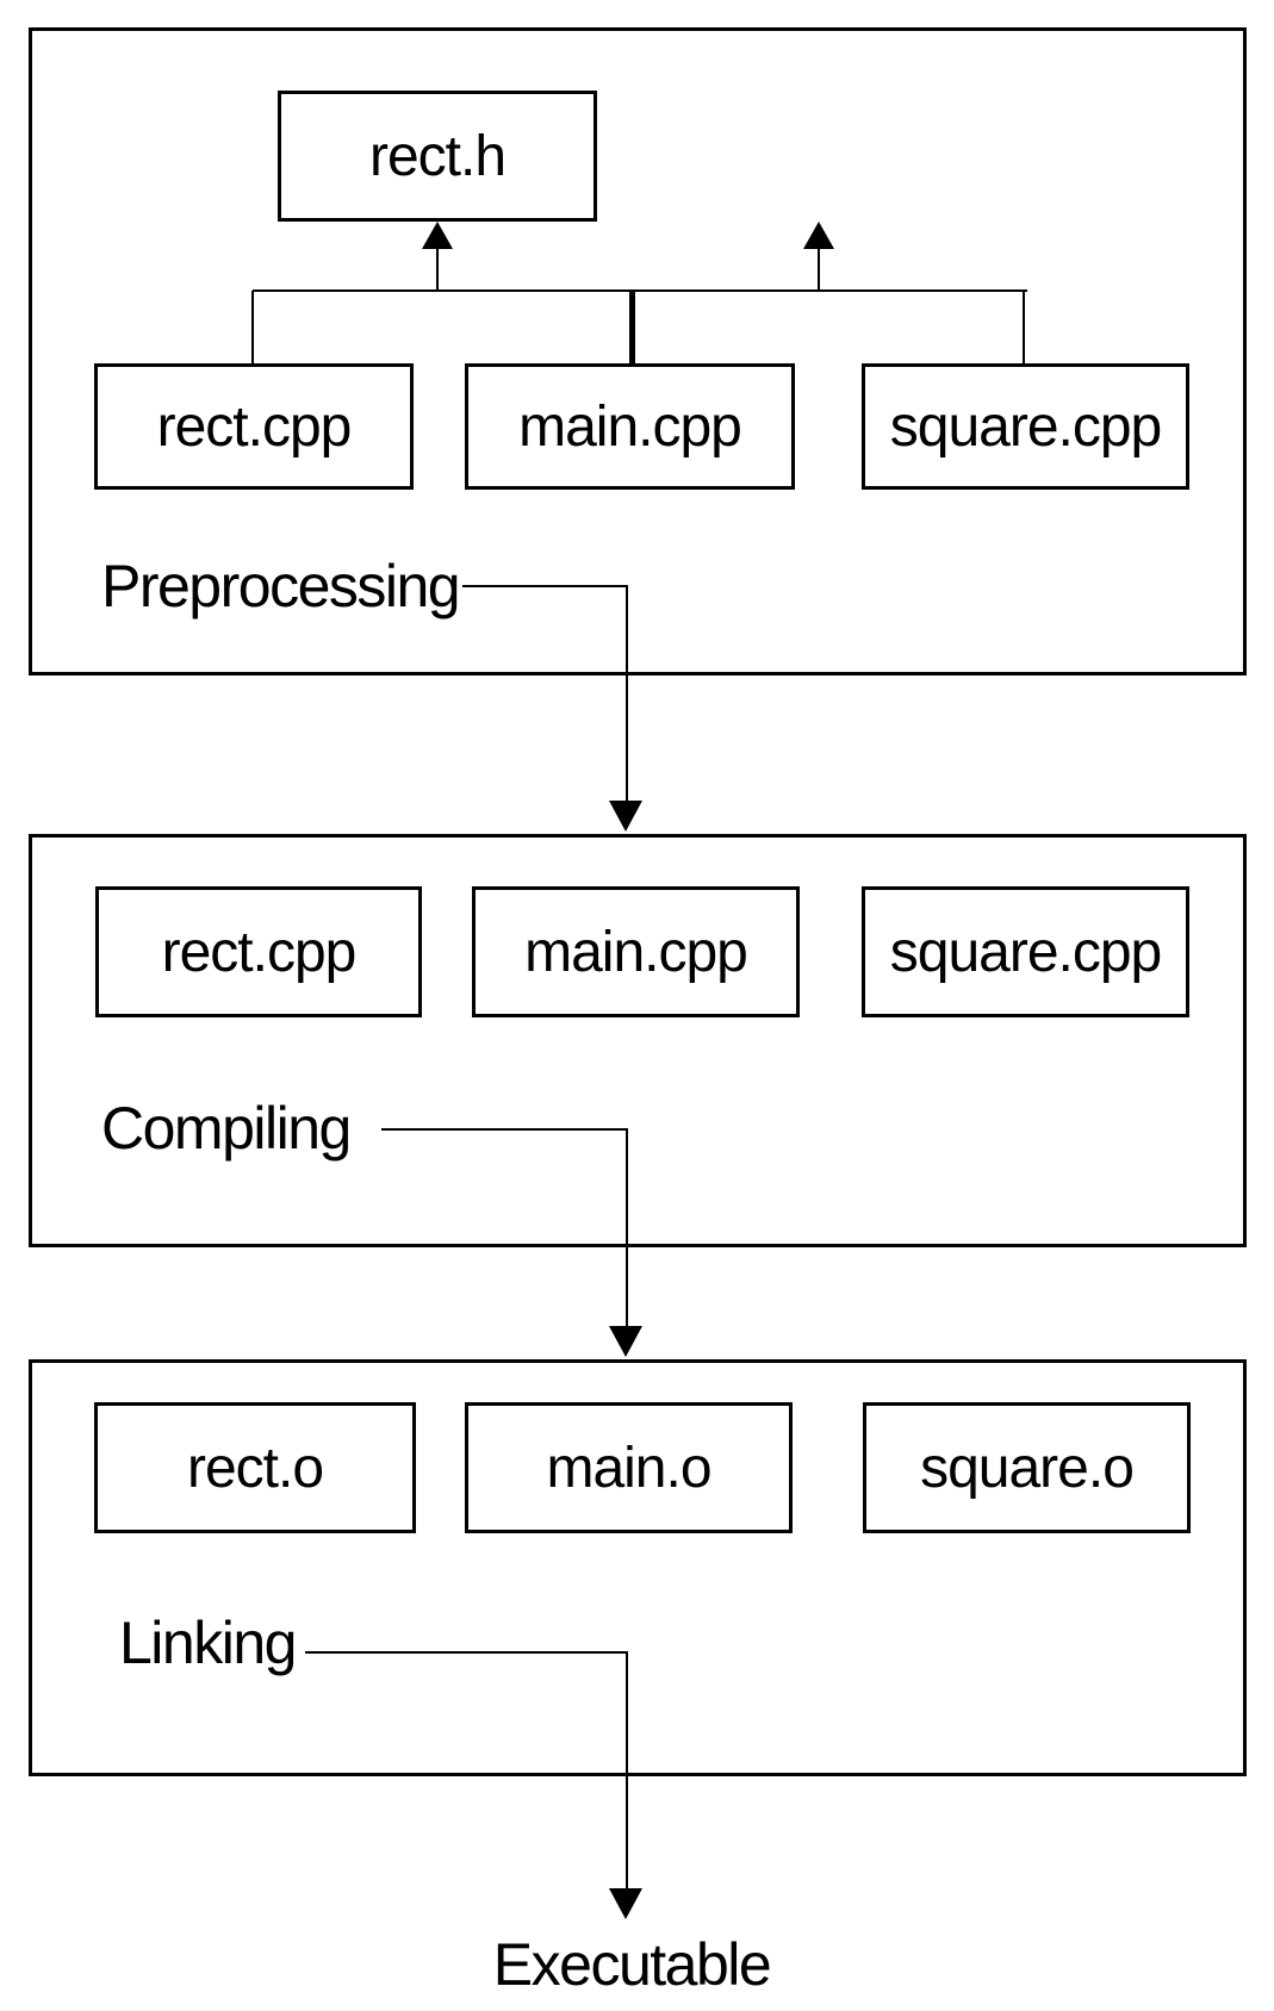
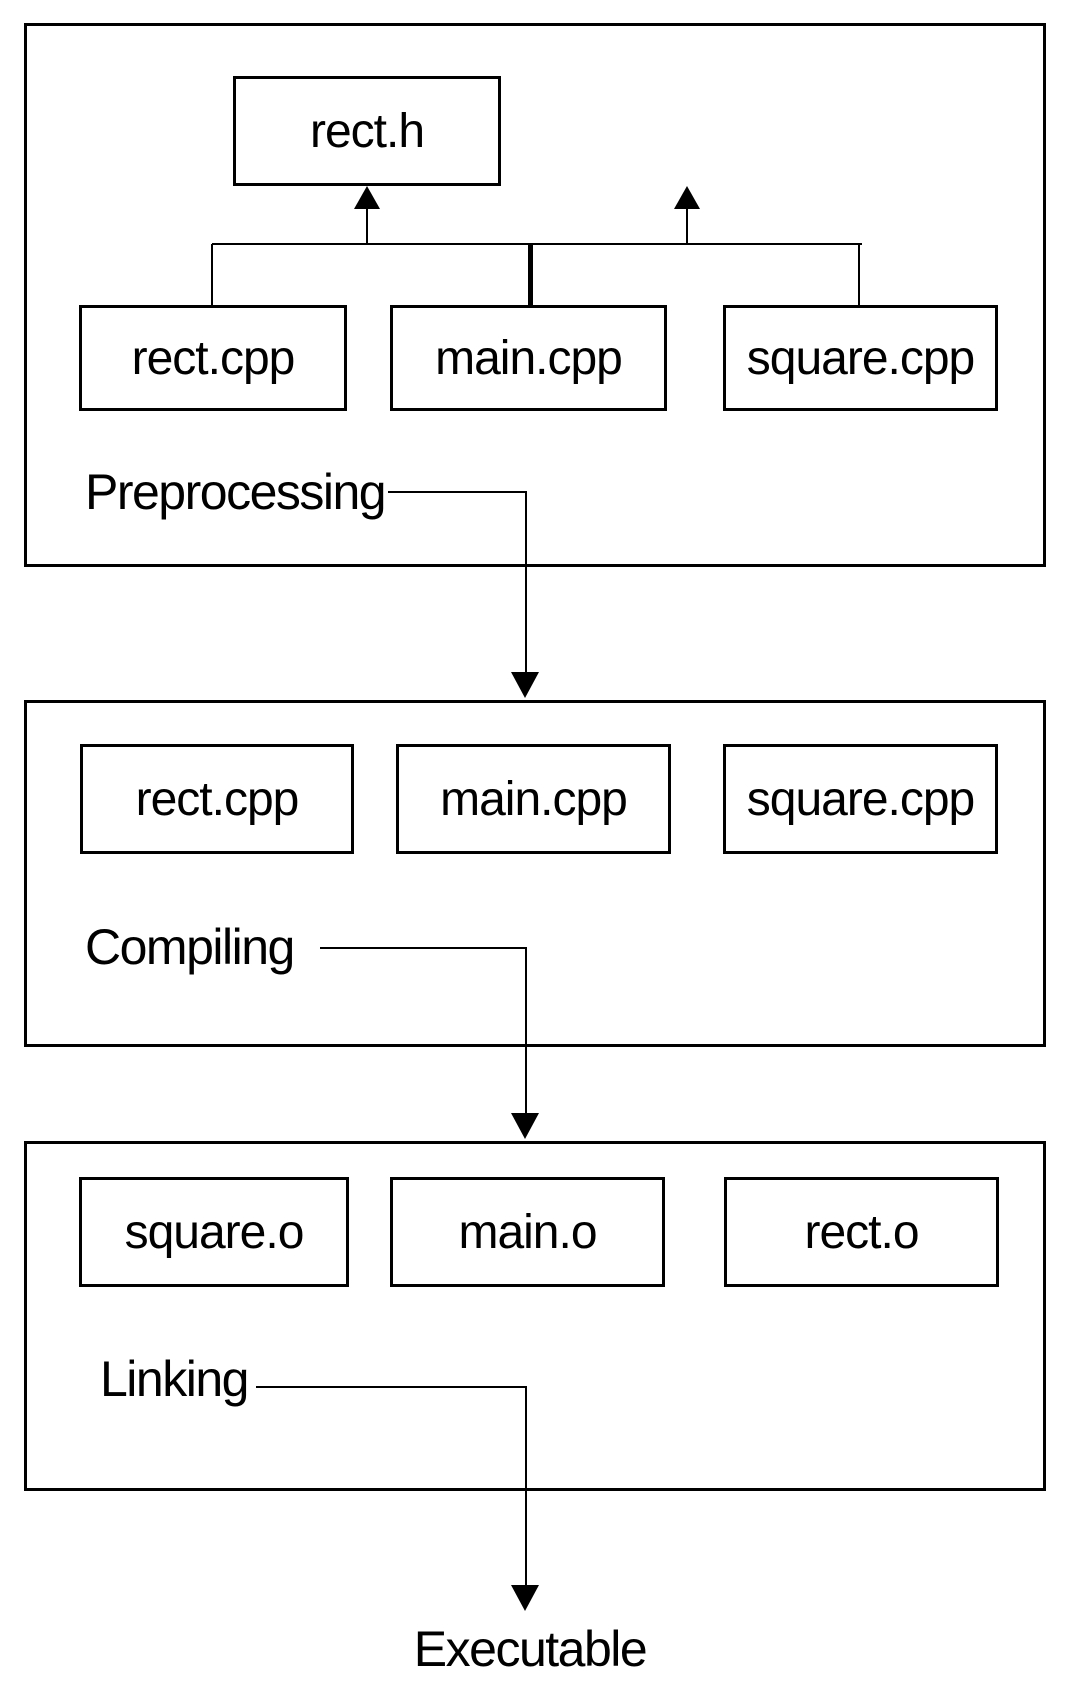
  rect.h
  rect.cpp
  main.cpp
  square.cpp
  Preprocessing
  rect.cpp
  main.cpp
  square.cpp
  Compiling
- rect.o
+ square.o
  main.o
- square.o
+ rect.o
  Linking
  Executable
